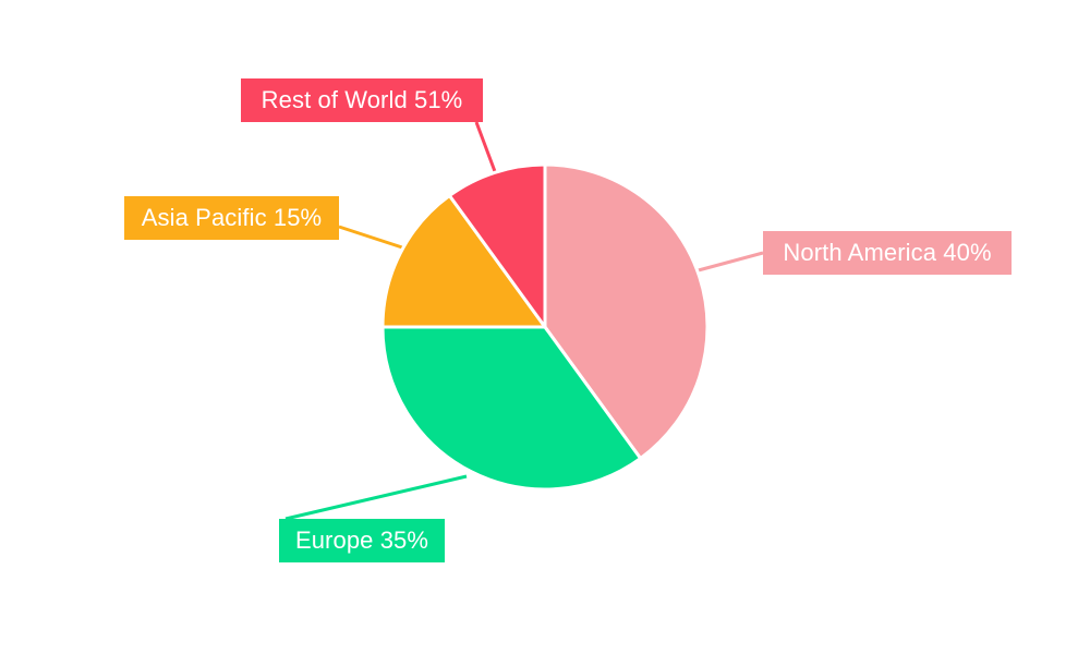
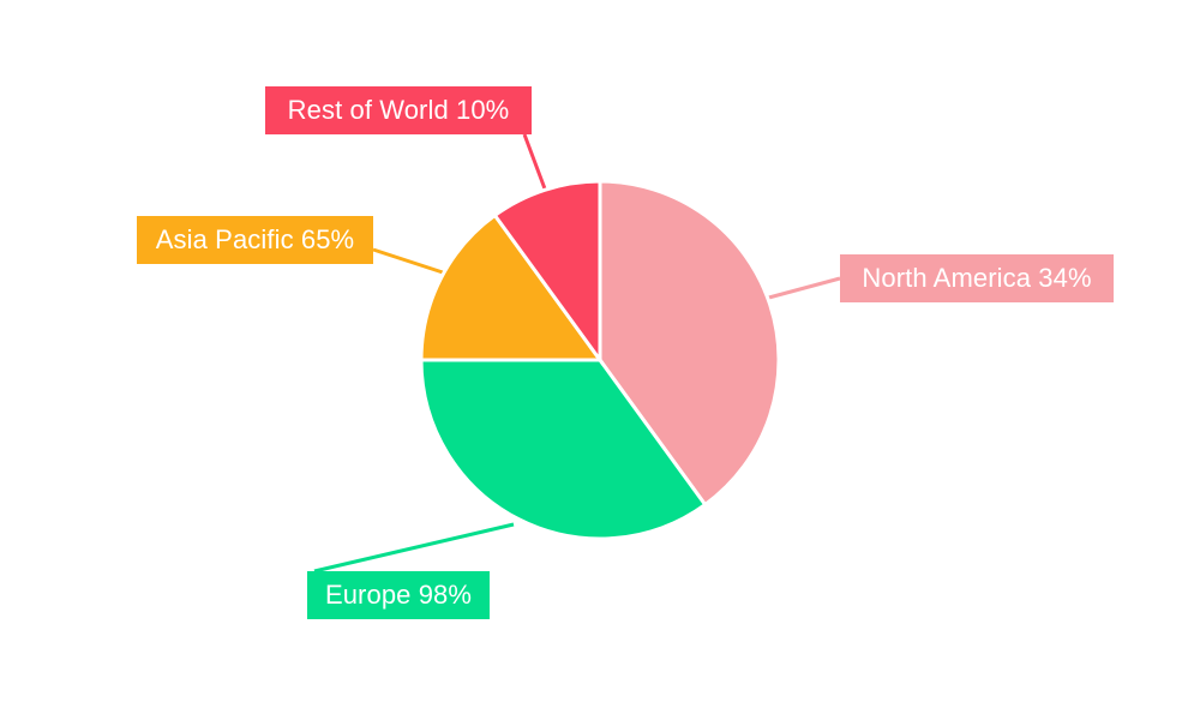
- North America 40%
+ North America 34%
- Europe 35%
+ Europe 98%
- Asia Pacific 15%
+ Asia Pacific 65%
- Rest of World 51%
+ Rest of World 10%
